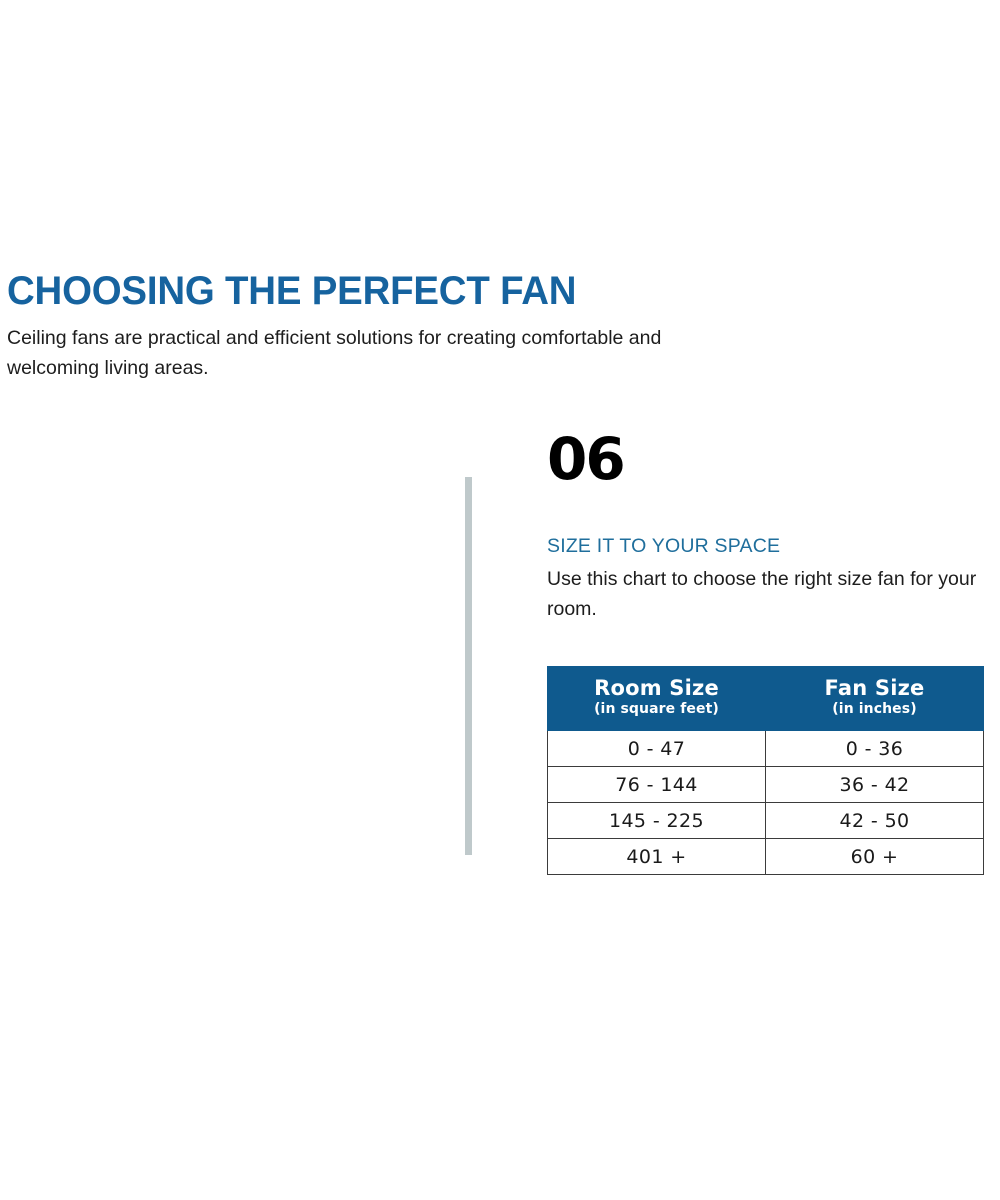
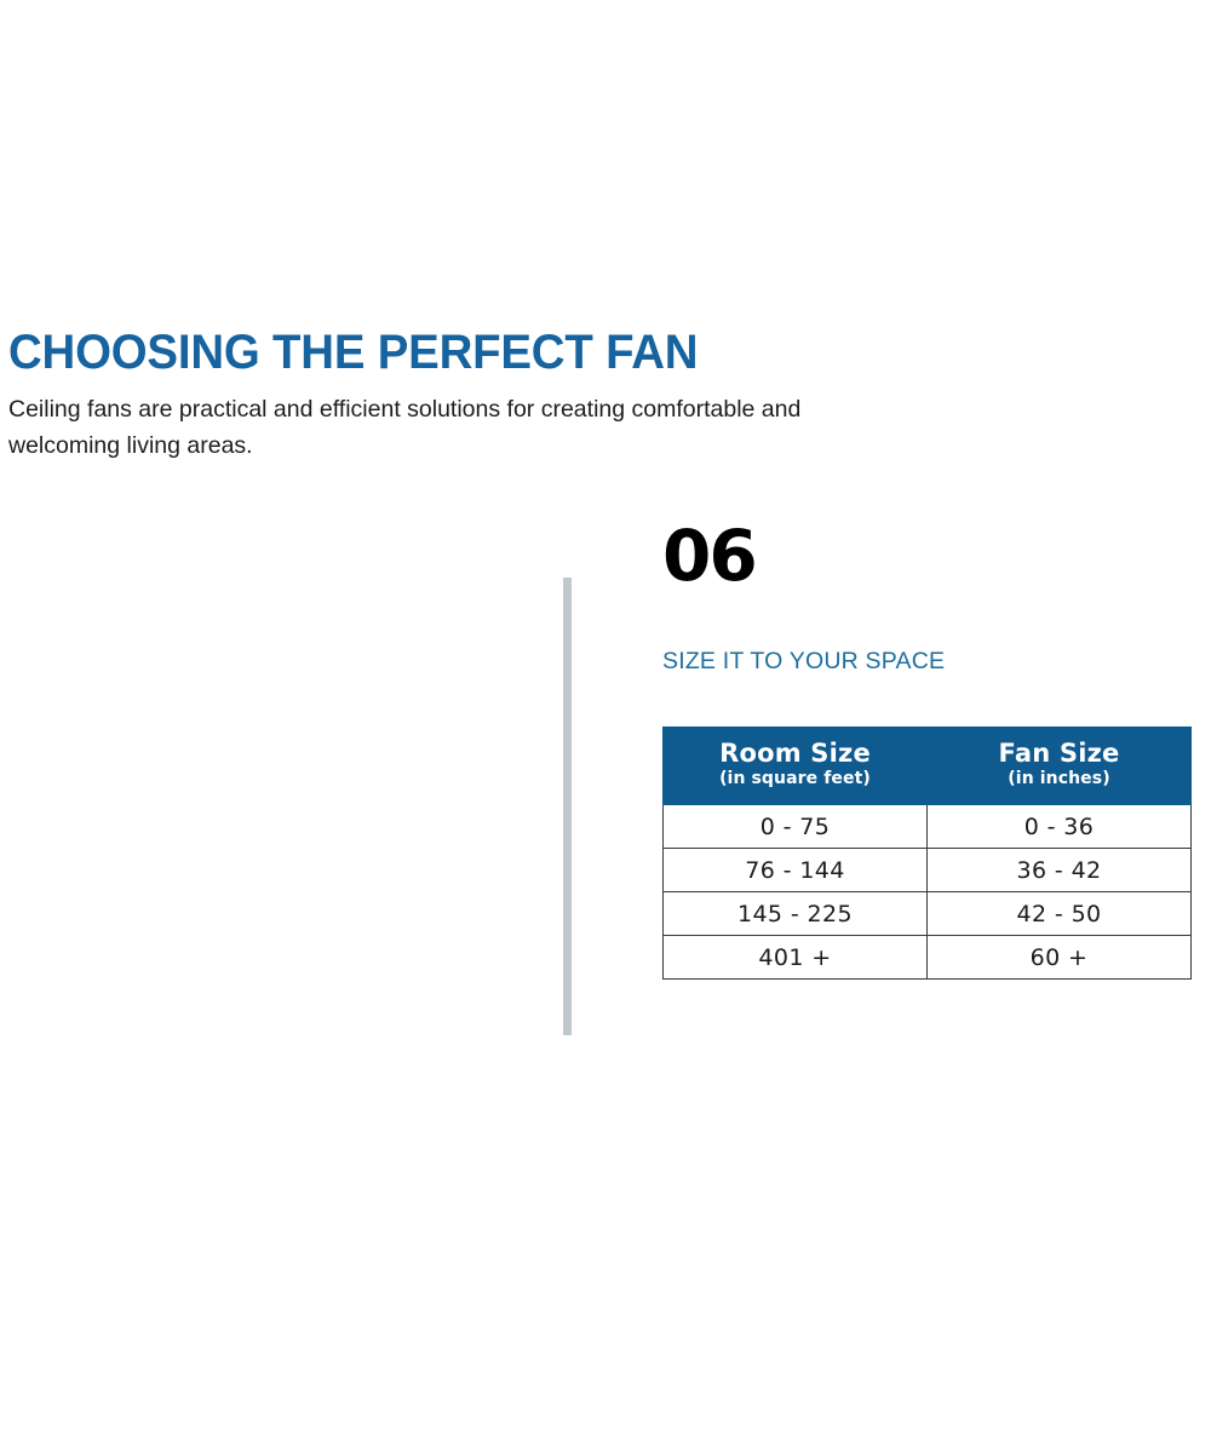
  CHOOSING THE PERFECT FAN
  Ceiling fans are practical and efficient solutions for creating comfortable and welcoming living areas.
  06
  SIZE IT TO YOUR SPACE
- Use this chart to choose the right size fan for your room.
  Room Size (in square feet)	Fan Size (in inches)
- 0 - 47	0 - 36
+ 0 - 75	0 - 36
  76 - 144	36 - 42
  145 - 225	42 - 50
  401 +	60 +
